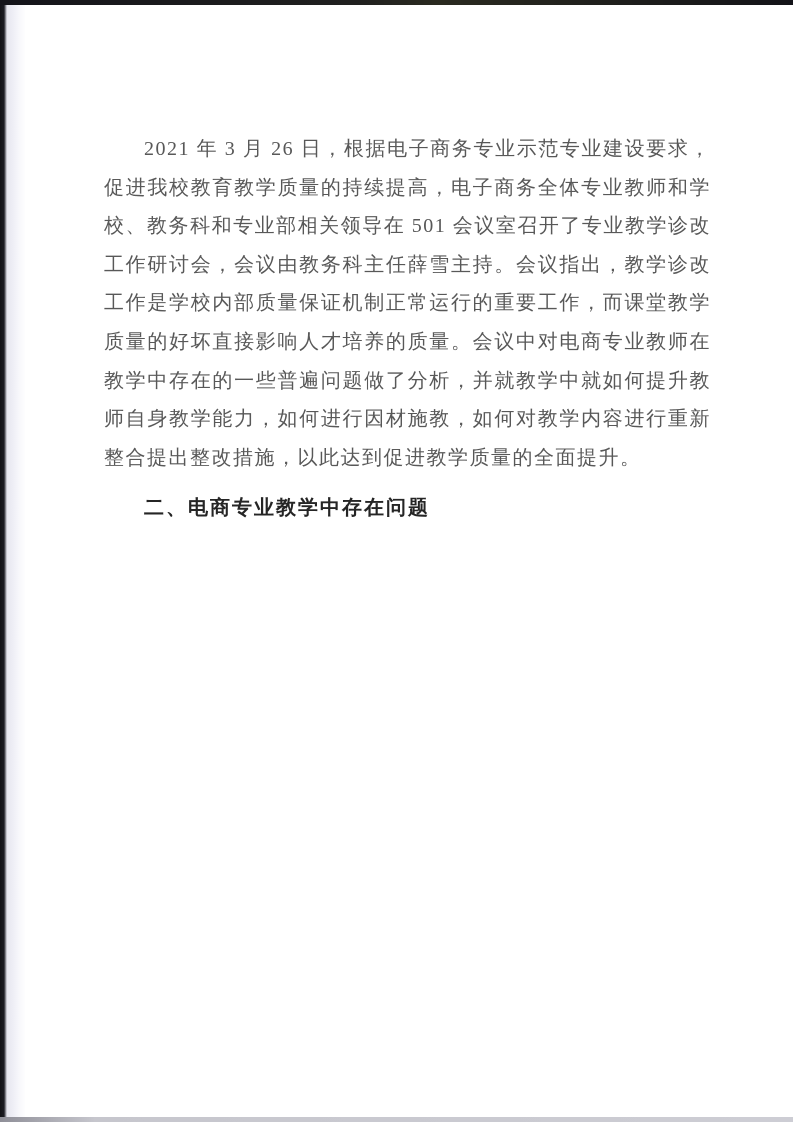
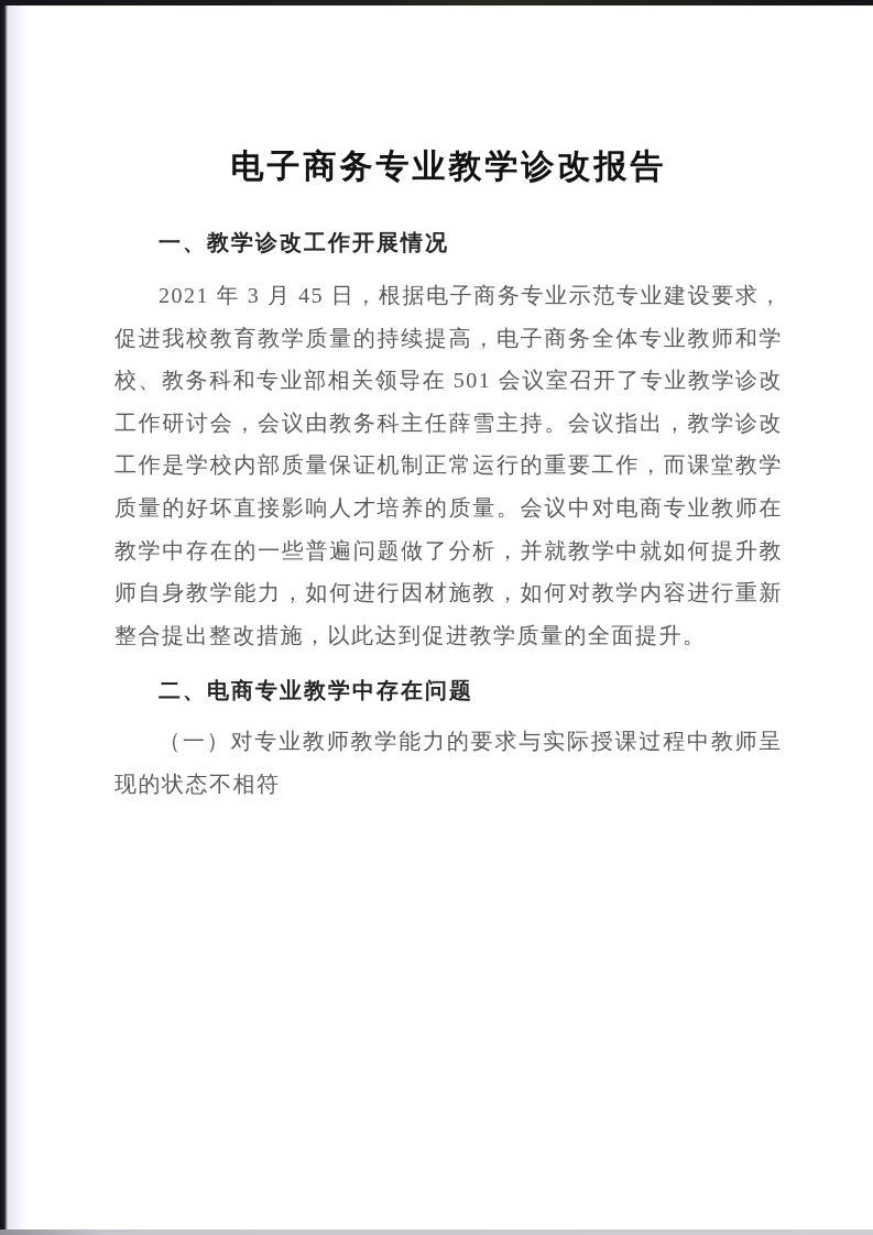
+ 电子商务专业教学诊改报告
+ 一、教学诊改工作开展情况
- 2021 年 3 月 26 日，根据电子商务专业示范专业建设要求，促进我校教育教学质量的持续提高，电子商务全体专业教师和学校、教务科和专业部相关领导在 501 会议室召开了专业教学诊改工作研讨会，会议由教务科主任薛雪主持。会议指出，教学诊改工作是学校内部质量保证机制正常运行的重要工作，而课堂教学质量的好坏直接影响人才培养的质量。会议中对电商专业教师在教学中存在的一些普遍问题做了分析，并就教学中就如何提升教师自身教学能力，如何进行因材施教，如何对教学内容进行重新整合提出整改措施，以此达到促进教学质量的全面提升。
+ 2021 年 3 月 45 日，根据电子商务专业示范专业建设要求，促进我校教育教学质量的持续提高，电子商务全体专业教师和学校、教务科和专业部相关领导在 501 会议室召开了专业教学诊改工作研讨会，会议由教务科主任薛雪主持。会议指出，教学诊改工作是学校内部质量保证机制正常运行的重要工作，而课堂教学质量的好坏直接影响人才培养的质量。会议中对电商专业教师在教学中存在的一些普遍问题做了分析，并就教学中就如何提升教师自身教学能力，如何进行因材施教，如何对教学内容进行重新整合提出整改措施，以此达到促进教学质量的全面提升。
  二、电商专业教学中存在问题
+ （一）对专业教师教学能力的要求与实际授课过程中教师呈现的状态不相符
